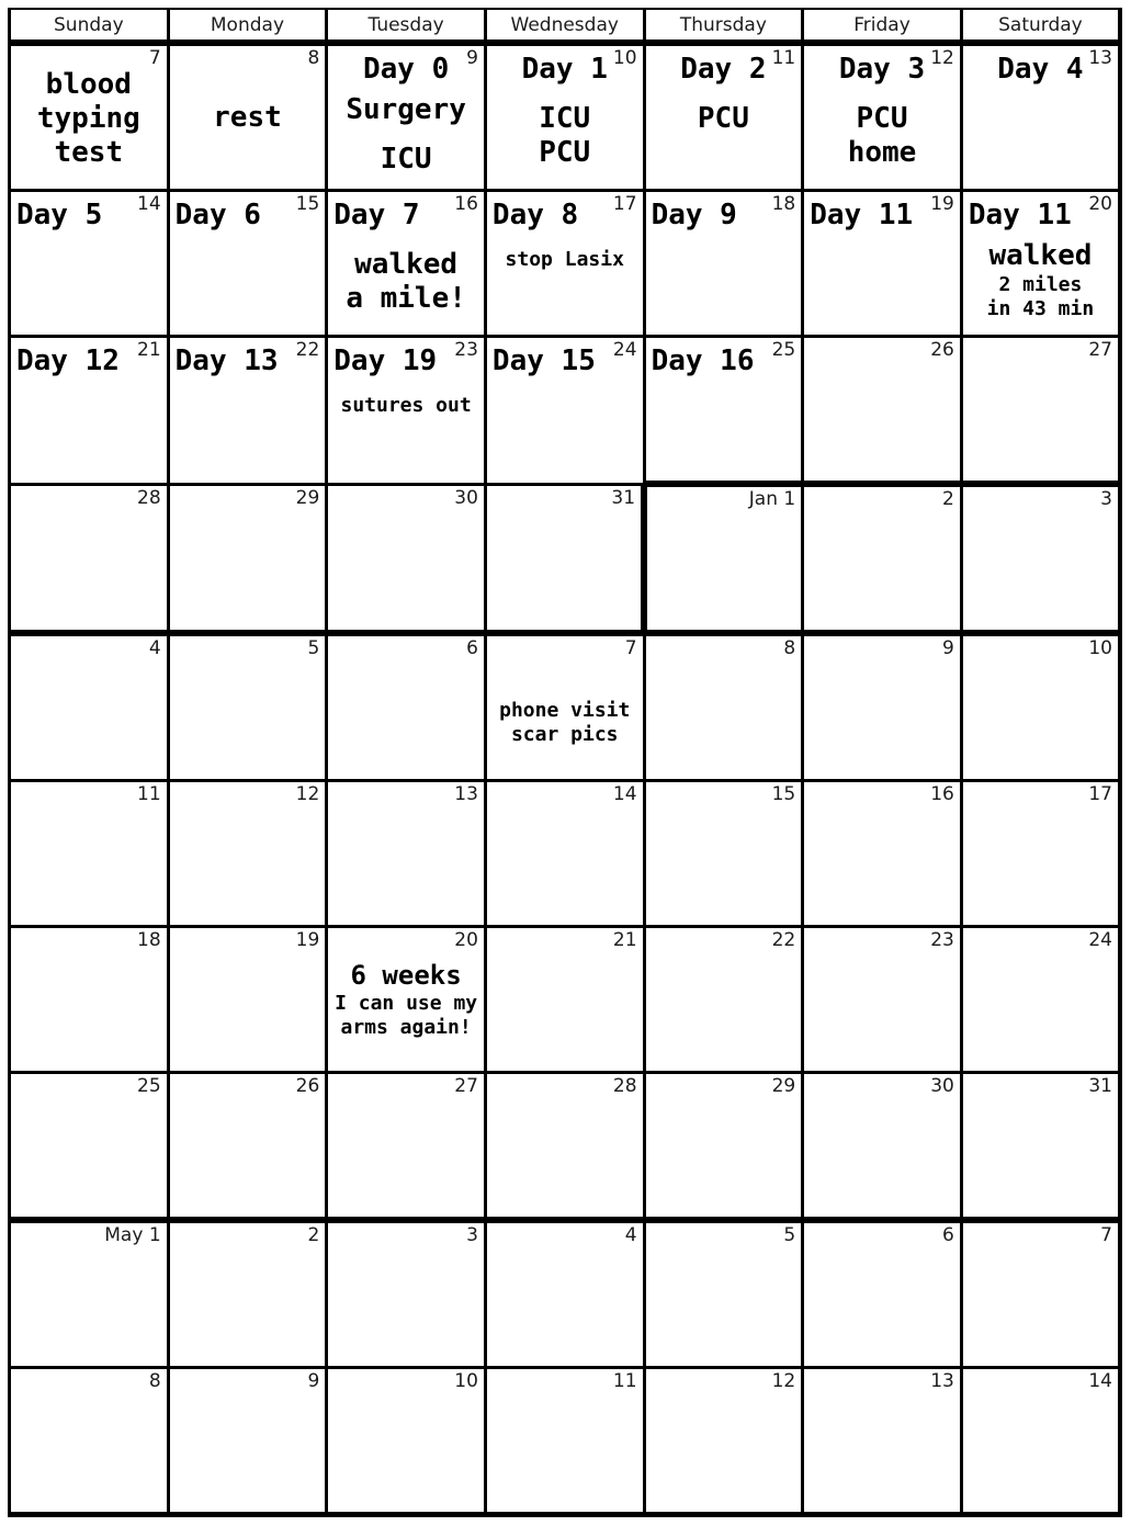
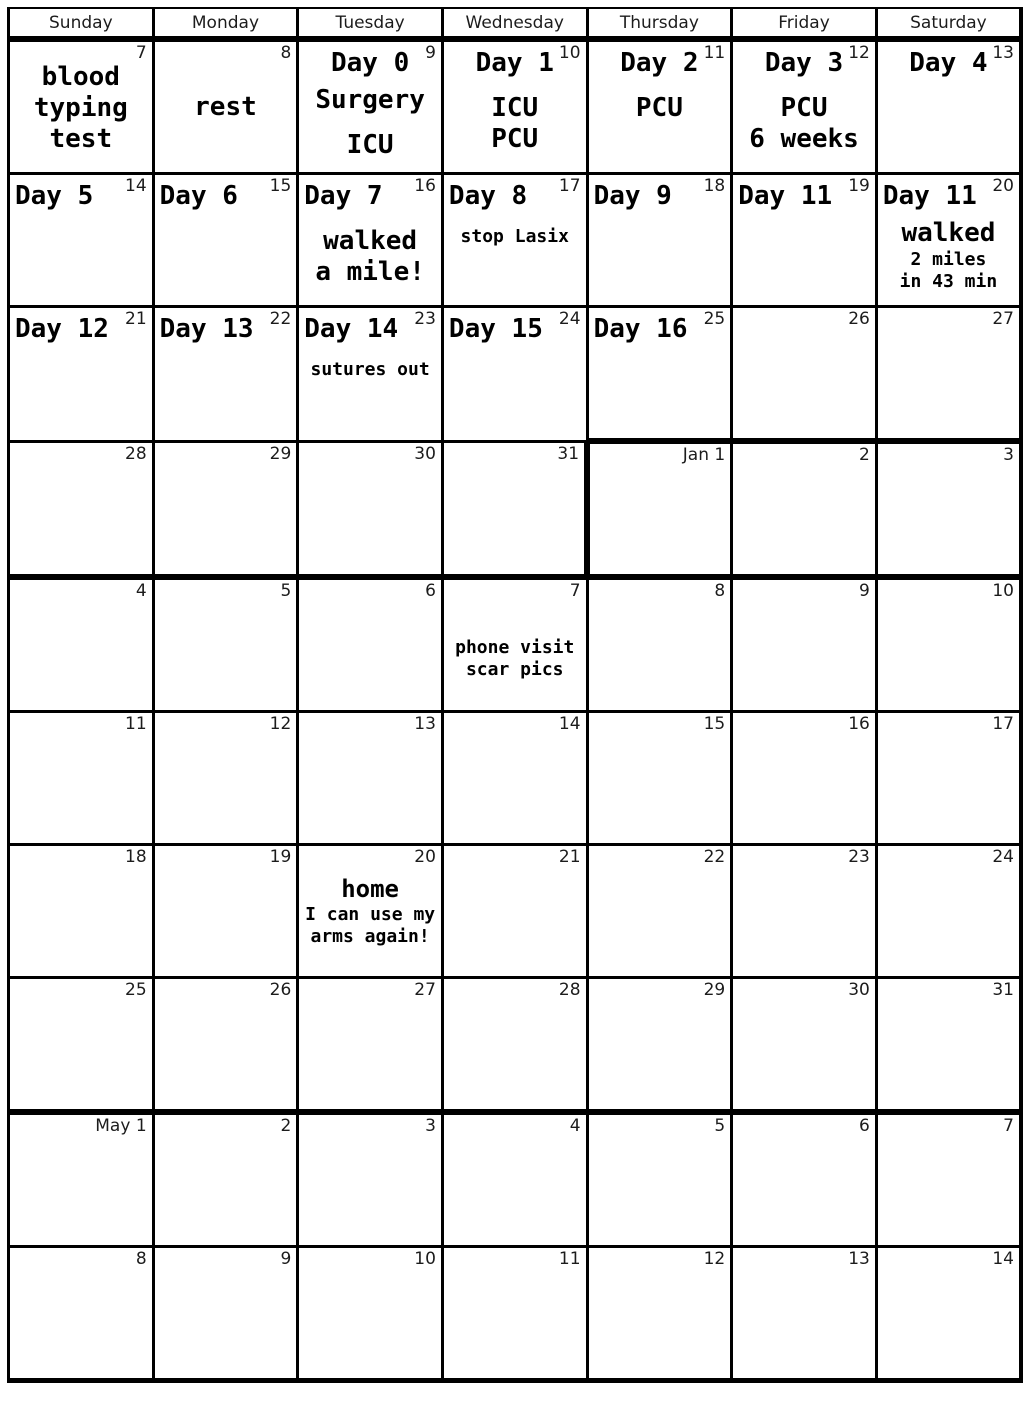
  Sunday	Monday	Tuesday	Wednesday	Thursday	Friday	Saturday
- 7bloodtypingtest	8rest	9Day 0SurgeryICU	10Day 1ICUPCU	11Day 2PCU	12Day 3PCUhome	13Day 4
+ 7bloodtypingtest	8rest	9Day 0SurgeryICU	10Day 1ICUPCU	11Day 2PCU	12Day 3PCU6 weeks	13Day 4
  14Day 5	15Day 6	16Day 7walkeda mile!	17Day 8stop Lasix	18Day 9	19Day 11	20Day 11walked2 milesin 43 min
- 21Day 12	22Day 13	23Day 19sutures out	24Day 15	25Day 16	26	27
+ 21Day 12	22Day 13	23Day 14sutures out	24Day 15	25Day 16	26	27
  28	29	30	31	Jan 1	2	3
  4	5	6	7phone visitscar pics	8	9	10
  11	12	13	14	15	16	17
- 18	19	206 weeksI can use myarms again!	21	22	23	24
+ 18	19	20homeI can use myarms again!	21	22	23	24
  25	26	27	28	29	30	31
  May 1	2	3	4	5	6	7
  8	9	10	11	12	13	14
